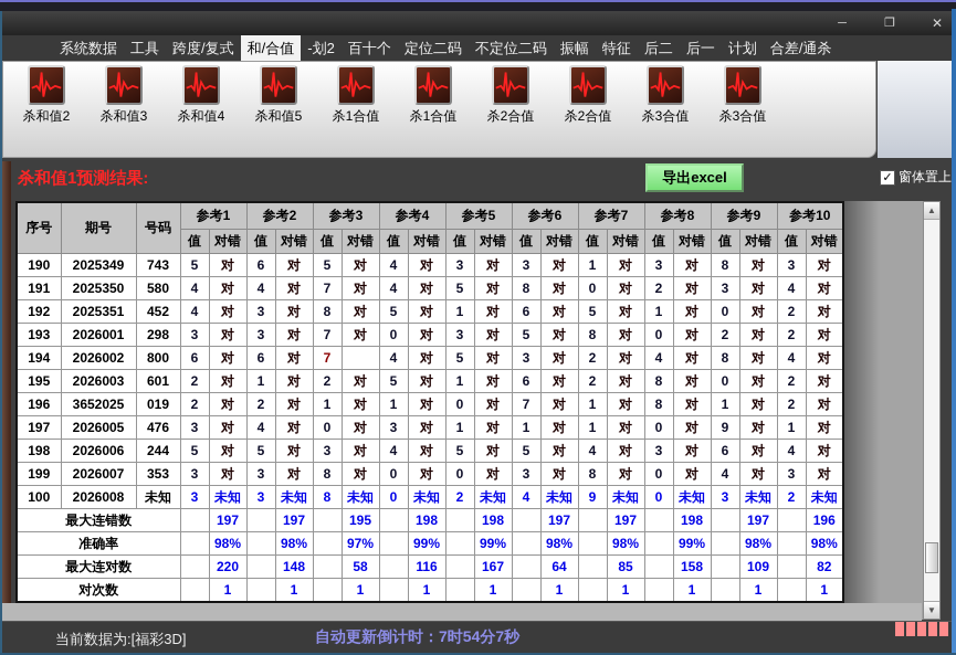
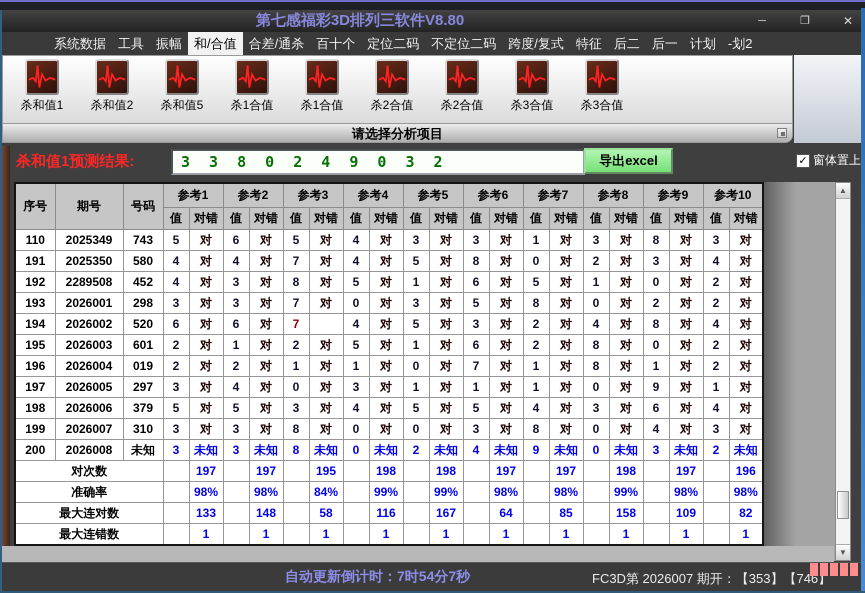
+ 第七感福彩3D排列三软件V8.80
  ─
  ❐
  ✕
  系统数据
  工具
- 跨度/复式
+ 振幅
  和/合值
- -划2
+ 合差/通杀
  百十个
  定位二码
  不定位二码
- 振幅
+ 跨度/复式
  特征
  后二
  后一
  计划
- 合差/通杀
+ -划2
+ 杀和值1
  杀和值2
- 杀和值3
- 杀和值4
  杀和值5
  杀1合值
  杀1合值
  杀2合值
  杀2合值
  杀3合值
  杀3合值
+ 请选择分析项目
  杀和值1预测结果:
+ 3 3 8 0 2 4 9 0 3 2
  导出excel
  ✓
  窗体置上
  序号	期号	号码	参考1	参考2	参考3	参考4	参考5	参考6	参考7	参考8	参考9	参考10
  值	对错	值	对错	值	对错	值	对错	值	对错	值	对错	值	对错	值	对错	值	对错	值	对错
- 190	2025349	743	5	对	6	对	5	对	4	对	3	对	3	对	1	对	3	对	8	对	3	对
+ 110	2025349	743	5	对	6	对	5	对	4	对	3	对	3	对	1	对	3	对	8	对	3	对
  191	2025350	580	4	对	4	对	7	对	4	对	5	对	8	对	0	对	2	对	3	对	4	对
- 192	2025351	452	4	对	3	对	8	对	5	对	1	对	6	对	5	对	1	对	0	对	2	对
+ 192	2289508	452	4	对	3	对	8	对	5	对	1	对	6	对	5	对	1	对	0	对	2	对
  193	2026001	298	3	对	3	对	7	对	0	对	3	对	5	对	8	对	0	对	2	对	2	对
- 194	2026002	800	6	对	6	对	7		4	对	5	对	3	对	2	对	4	对	8	对	4	对
+ 194	2026002	520	6	对	6	对	7		4	对	5	对	3	对	2	对	4	对	8	对	4	对
  195	2026003	601	2	对	1	对	2	对	5	对	1	对	6	对	2	对	8	对	0	对	2	对
- 196	3652025	019	2	对	2	对	1	对	1	对	0	对	7	对	1	对	8	对	1	对	2	对
+ 196	2026004	019	2	对	2	对	1	对	1	对	0	对	7	对	1	对	8	对	1	对	2	对
- 197	2026005	476	3	对	4	对	0	对	3	对	1	对	1	对	1	对	0	对	9	对	1	对
+ 197	2026005	297	3	对	4	对	0	对	3	对	1	对	1	对	1	对	0	对	9	对	1	对
- 198	2026006	244	5	对	5	对	3	对	4	对	5	对	5	对	4	对	3	对	6	对	4	对
+ 198	2026006	379	5	对	5	对	3	对	4	对	5	对	5	对	4	对	3	对	6	对	4	对
- 199	2026007	353	3	对	3	对	8	对	0	对	0	对	3	对	8	对	0	对	4	对	3	对
+ 199	2026007	310	3	对	3	对	8	对	0	对	0	对	3	对	8	对	0	对	4	对	3	对
- 100	2026008	未知	3	未知	3	未知	8	未知	0	未知	2	未知	4	未知	9	未知	0	未知	3	未知	2	未知
+ 200	2026008	未知	3	未知	3	未知	8	未知	0	未知	2	未知	4	未知	9	未知	0	未知	3	未知	2	未知
- 最大连错数		197		197		195		198		198		197		197		198		197		196
+ 对次数		197		197		195		198		198		197		197		198		197		196
- 准确率		98%		98%		97%		99%		99%		98%		98%		99%		98%		98%
+ 准确率		98%		98%		84%		99%		99%		98%		98%		99%		98%		98%
- 最大连对数		220		148		58		116		167		64		85		158		109		82
+ 最大连对数		133		148		58		116		167		64		85		158		109		82
- 对次数		1		1		1		1		1		1		1		1		1		1
+ 最大连错数		1		1		1		1		1		1		1		1		1		1
  ▲
  ▼
- 当前数据为:[福彩3D]
  自动更新倒计时：7时54分7秒
+ FC3D第 2026007 期开：【353】【746】
